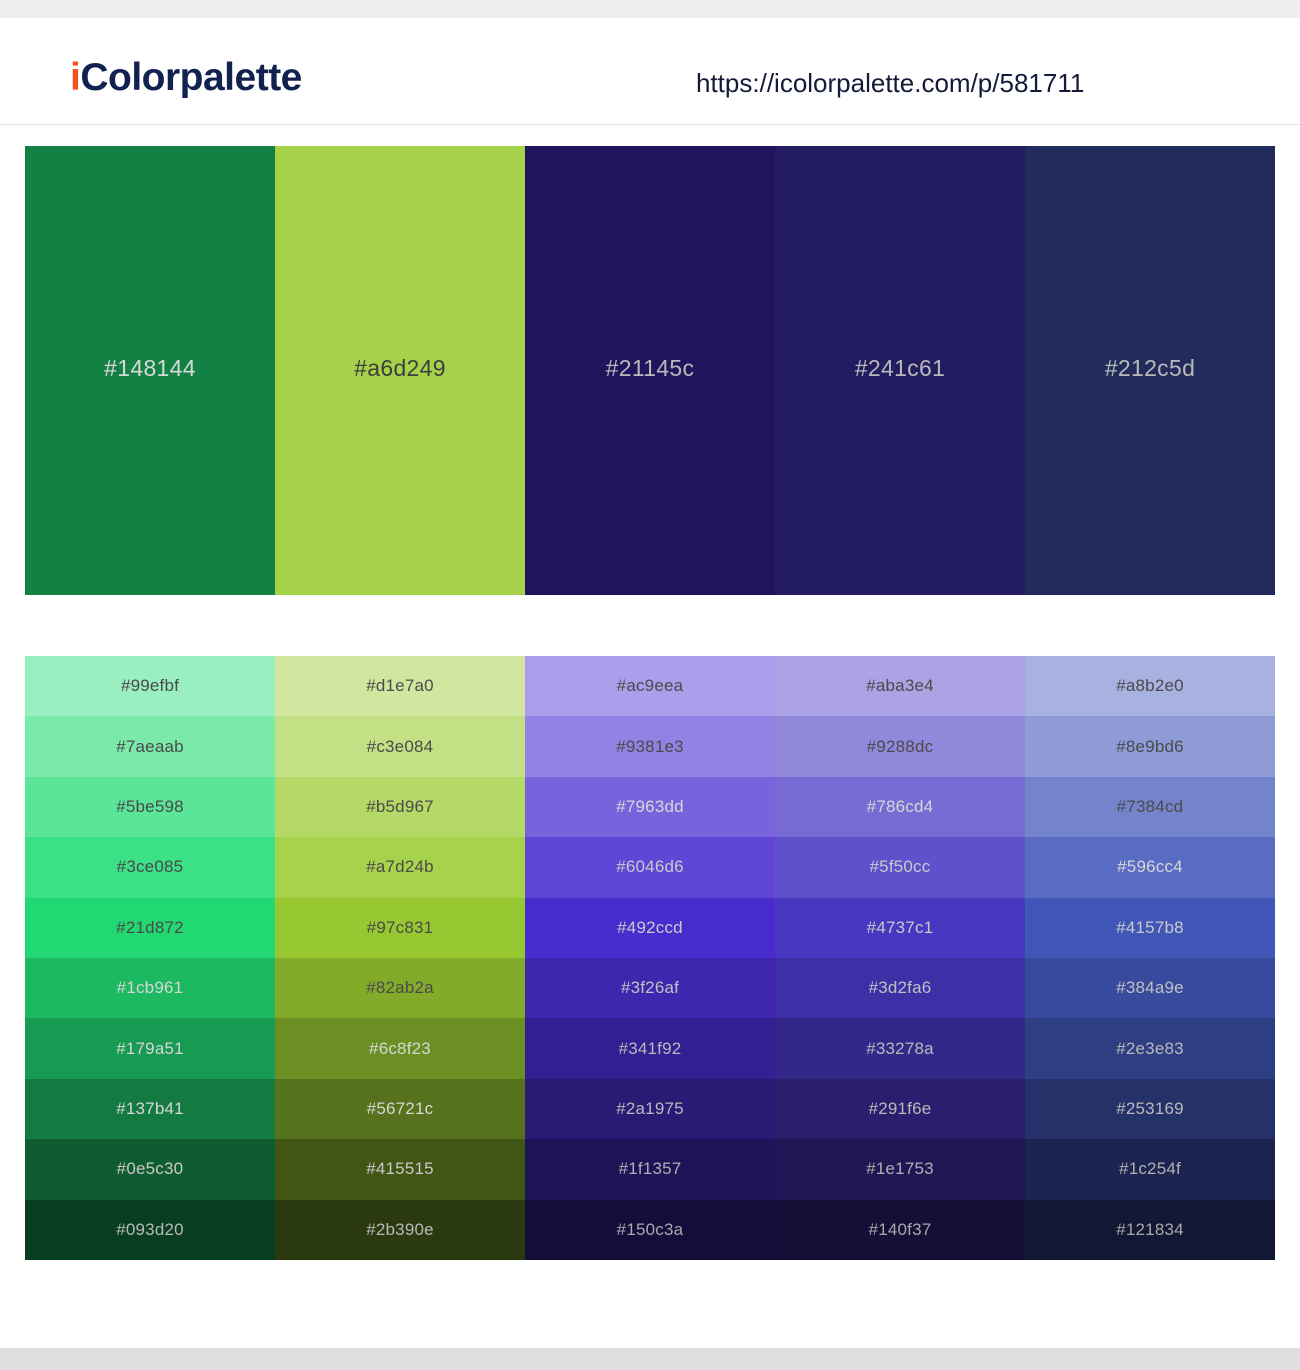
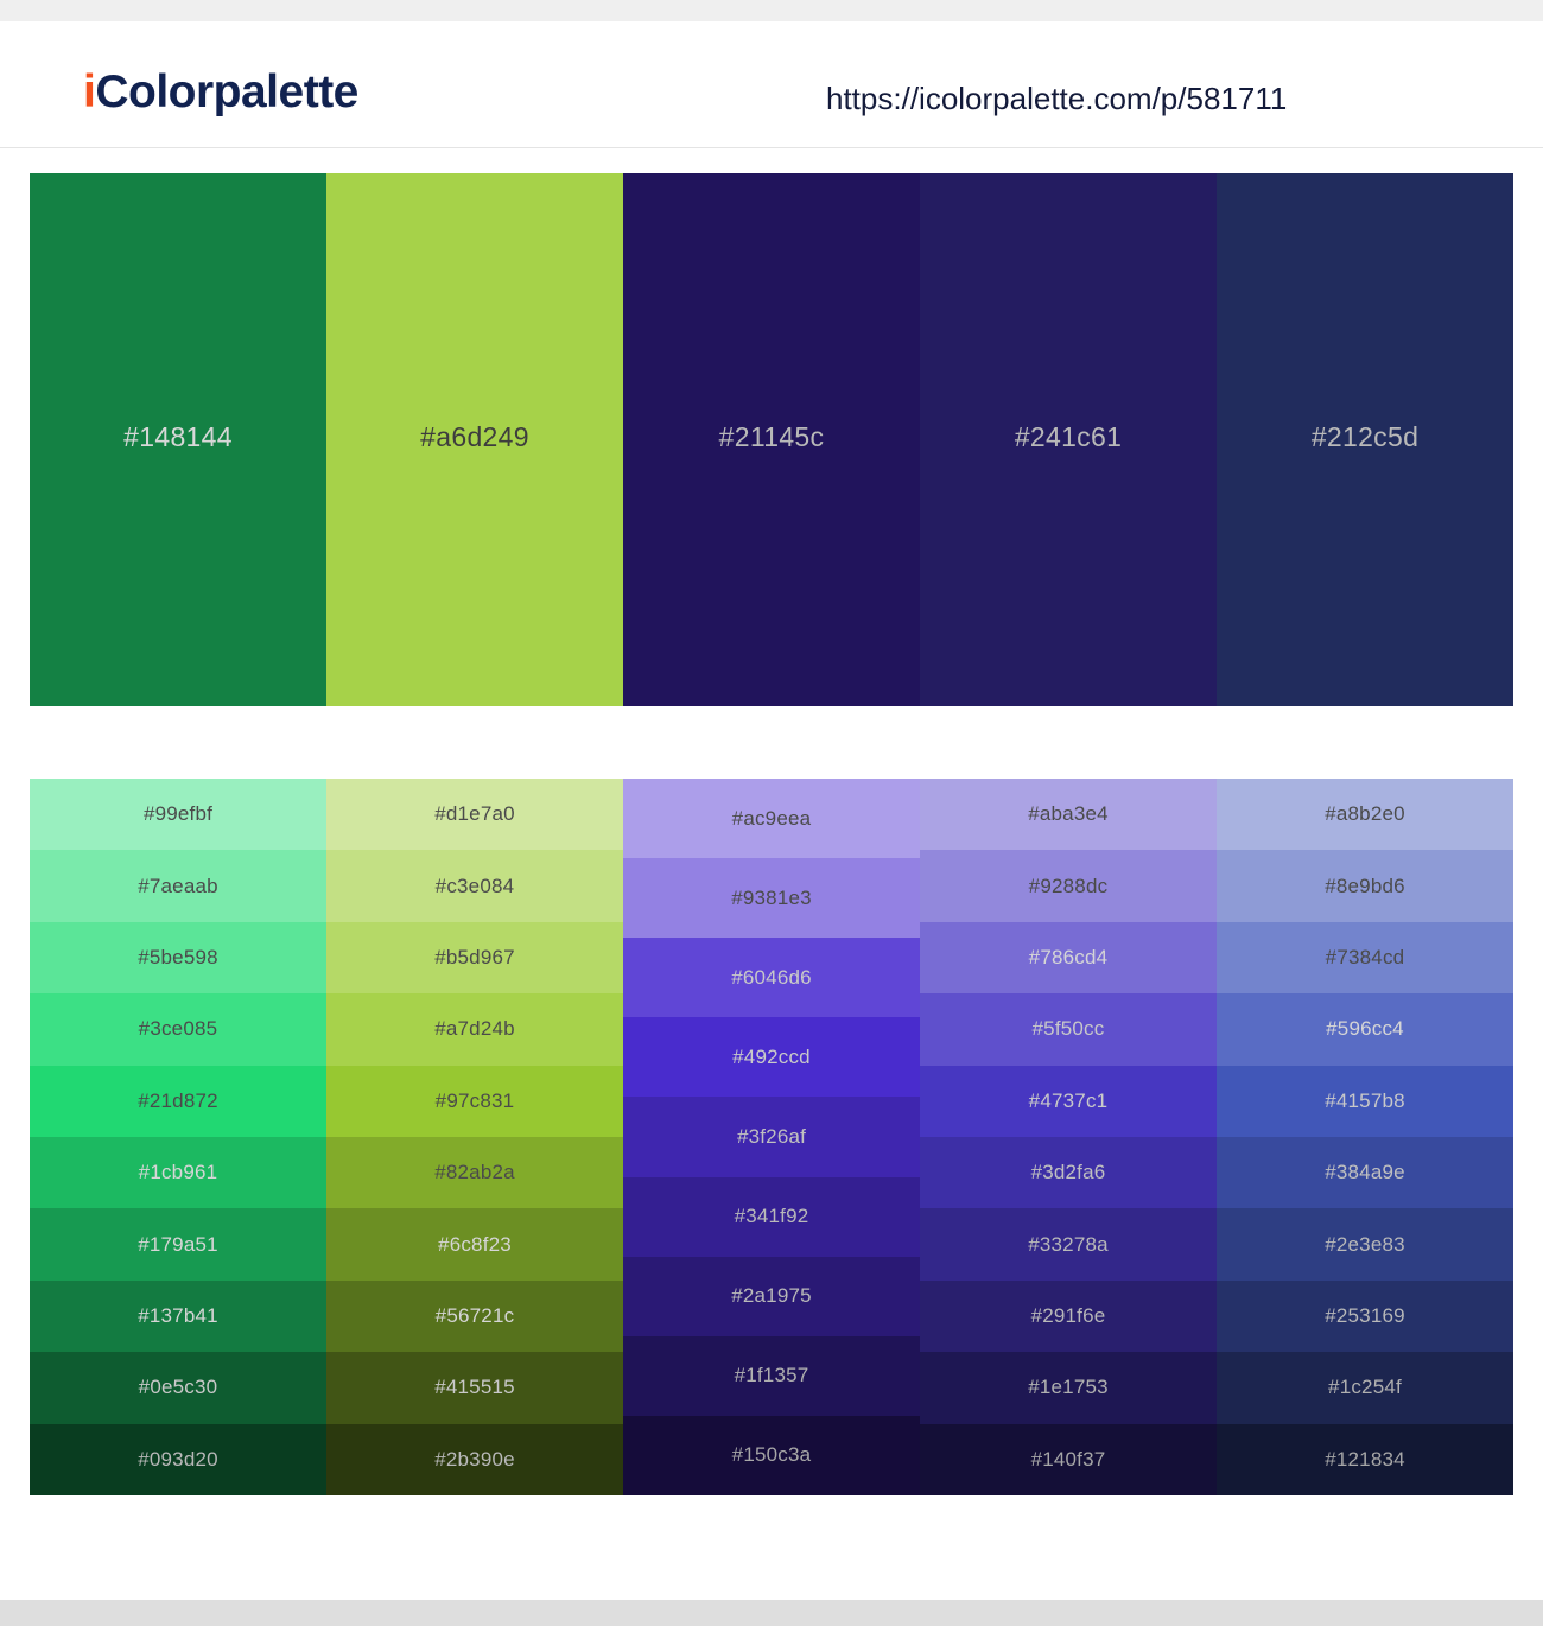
  iColorpalette
  https://icolorpalette.com/p/581711
  #148144
  #a6d249
  #21145c
  #241c61
  #212c5d
  #99efbf
  #7aeaab
  #5be598
  #3ce085
  #21d872
  #1cb961
  #179a51
  #137b41
  #0e5c30
  #093d20
  #d1e7a0
  #c3e084
  #b5d967
  #a7d24b
  #97c831
  #82ab2a
  #6c8f23
  #56721c
  #415515
  #2b390e
  #ac9eea
  #9381e3
- #7963dd
  #6046d6
  #492ccd
  #3f26af
  #341f92
  #2a1975
  #1f1357
  #150c3a
  #aba3e4
  #9288dc
  #786cd4
  #5f50cc
  #4737c1
  #3d2fa6
  #33278a
  #291f6e
  #1e1753
  #140f37
  #a8b2e0
  #8e9bd6
  #7384cd
  #596cc4
  #4157b8
  #384a9e
  #2e3e83
  #253169
  #1c254f
  #121834
